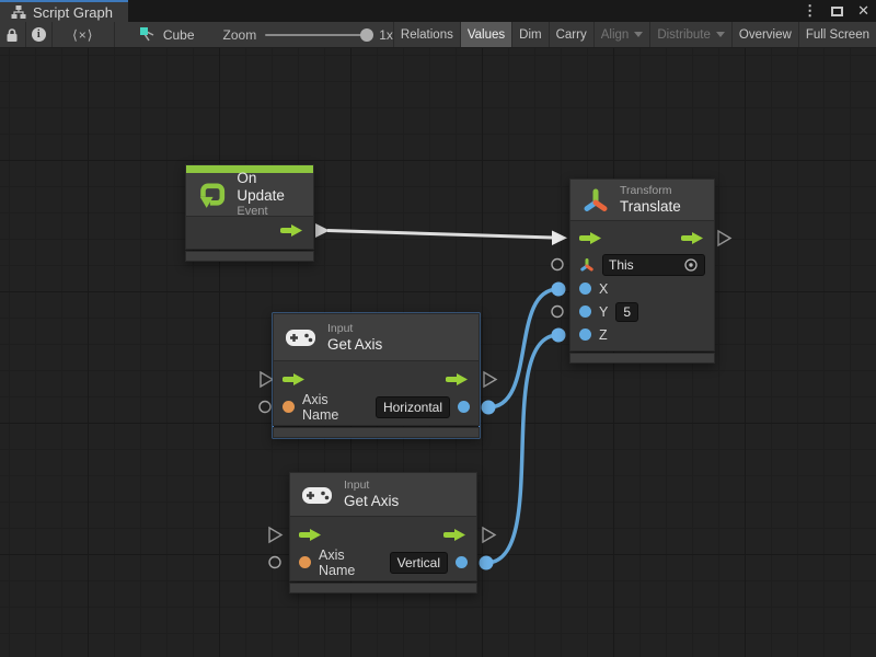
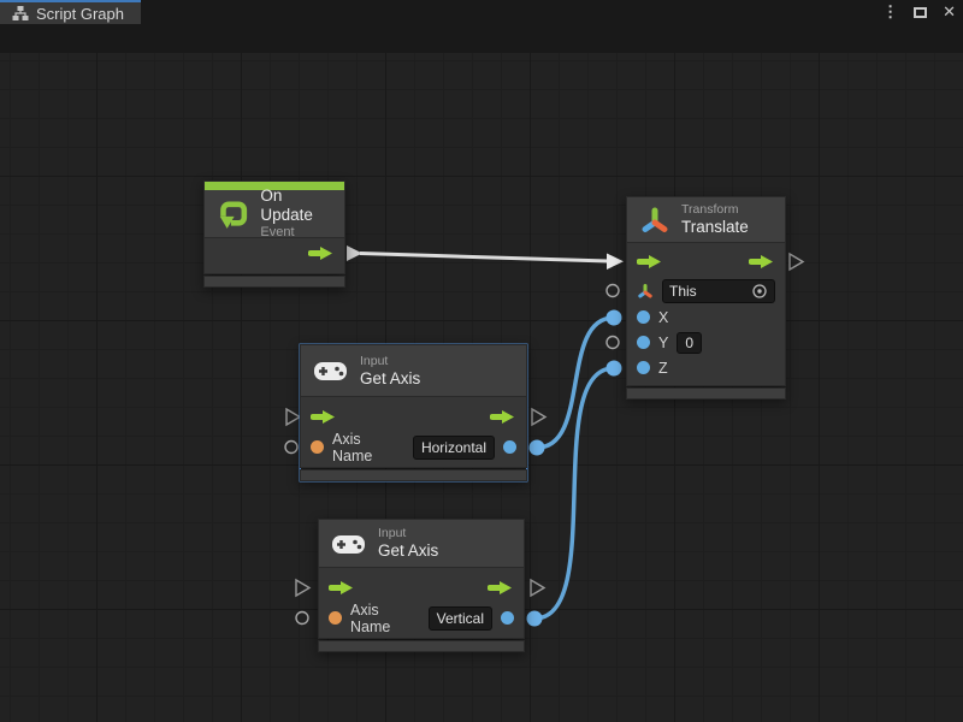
  Script Graph
  ⋮
  ✕
- i
- ⟨×⟩
- Cube
- Zoom
- 1x
- Relations
- Values
- Dim
- Carry
- Align
- Distribute
- Overview
- Full Screen
  On Update
  Event
  Transform
  Translate
  This
  X
  Y
- 5
+ 0
  Z
  Input
  Get Axis
  Axis Name
  Horizontal
  Input
  Get Axis
  Axis Name
  Vertical
